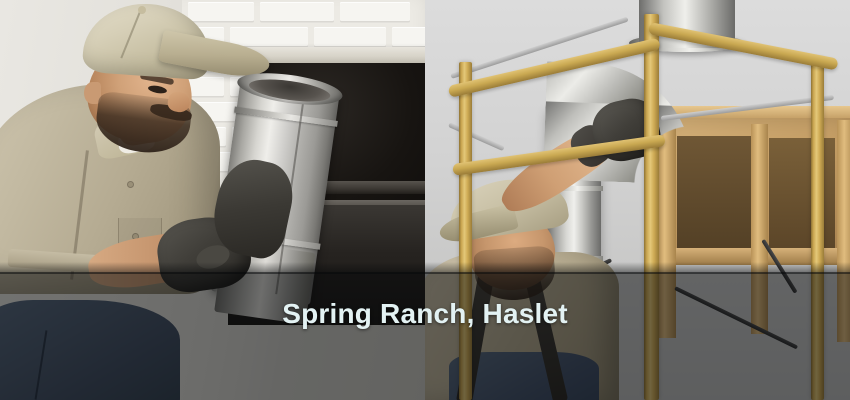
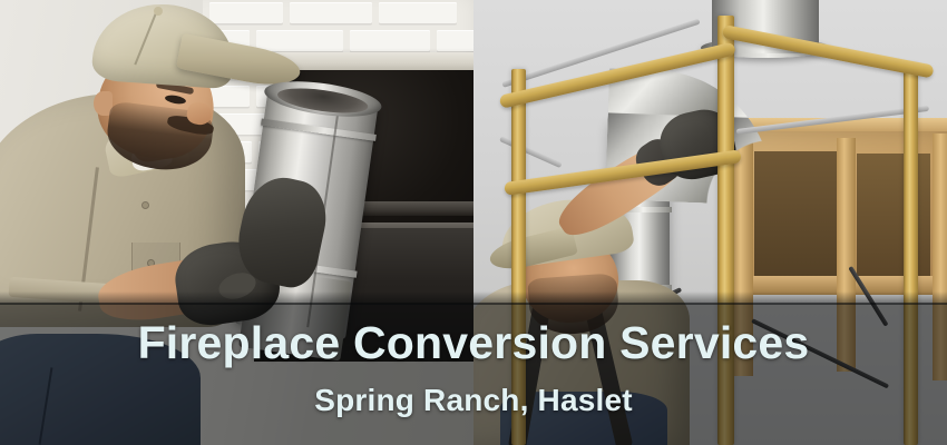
+ Fireplace Conversion Services
  Spring Ranch, Haslet
